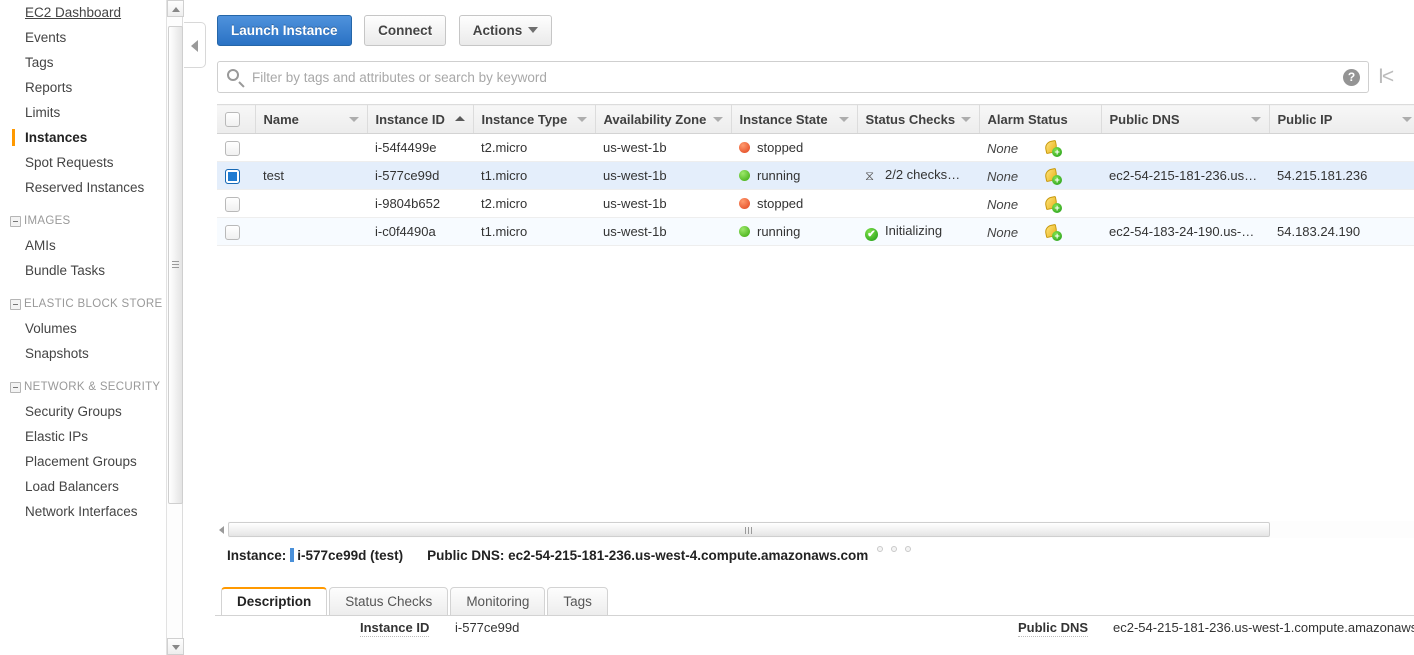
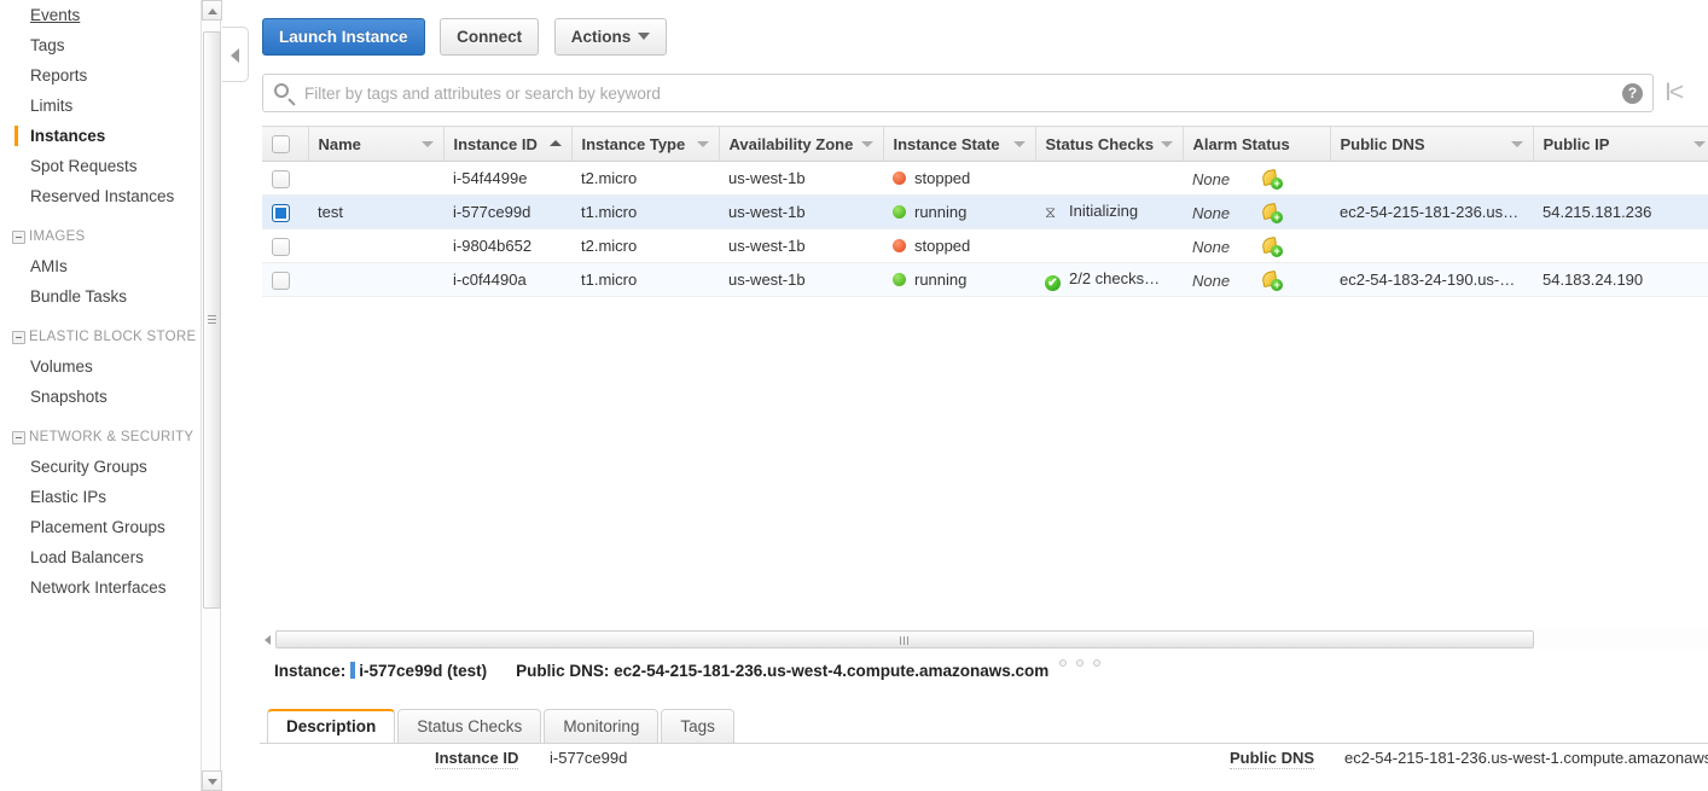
- EC2 Dashboard
  Events
  Tags
  Reports
  Limits
  Instances
  Spot Requests
  Reserved Instances
  IMAGES
  AMIs
  Bundle Tasks
  ELASTIC BLOCK STORE
  Volumes
  Snapshots
  NETWORK & SECURITY
  Security Groups
  Elastic IPs
  Placement Groups
  Load Balancers
  Network Interfaces
  Launch Instance Connect Actions
  Filter by tags and attributes or search by keyword
  ?
  I<
  	Name	Instance ID	Instance Type	Availability Zone	Instance State	Status Checks	Alarm Status	Public DNS	Public IP
  		i-54f4499e	t2.micro	us-west-1b	stopped		None +
- 	test	i-577ce99d	t1.micro	us-west-1b	running	⧖ 2/2 checks…	None +	ec2-54-215-181-236.us-…	54.215.181.236
+ 	test	i-577ce99d	t1.micro	us-west-1b	running	⧖ Initializing	None +	ec2-54-215-181-236.us-…	54.215.181.236
  		i-9804b652	t2.micro	us-west-1b	stopped		None +
- 		i-c0f4490a	t1.micro	us-west-1b	running	✔ Initializing	None +	ec2-54-183-24-190.us-…	54.183.24.190
+ 		i-c0f4490a	t1.micro	us-west-1b	running	✔ 2/2 checks…	None +	ec2-54-183-24-190.us-…	54.183.24.190
  Instance: i-577ce99d (test) Public DNS: ec2-54-215-181-236.us-west-4.compute.amazonaws.com
  Description Status Checks Monitoring Tags
  Instance ID
  i-577ce99d
  Public DNS
  ec2-54-215-181-236.us-west-1.compute.amazonaw
